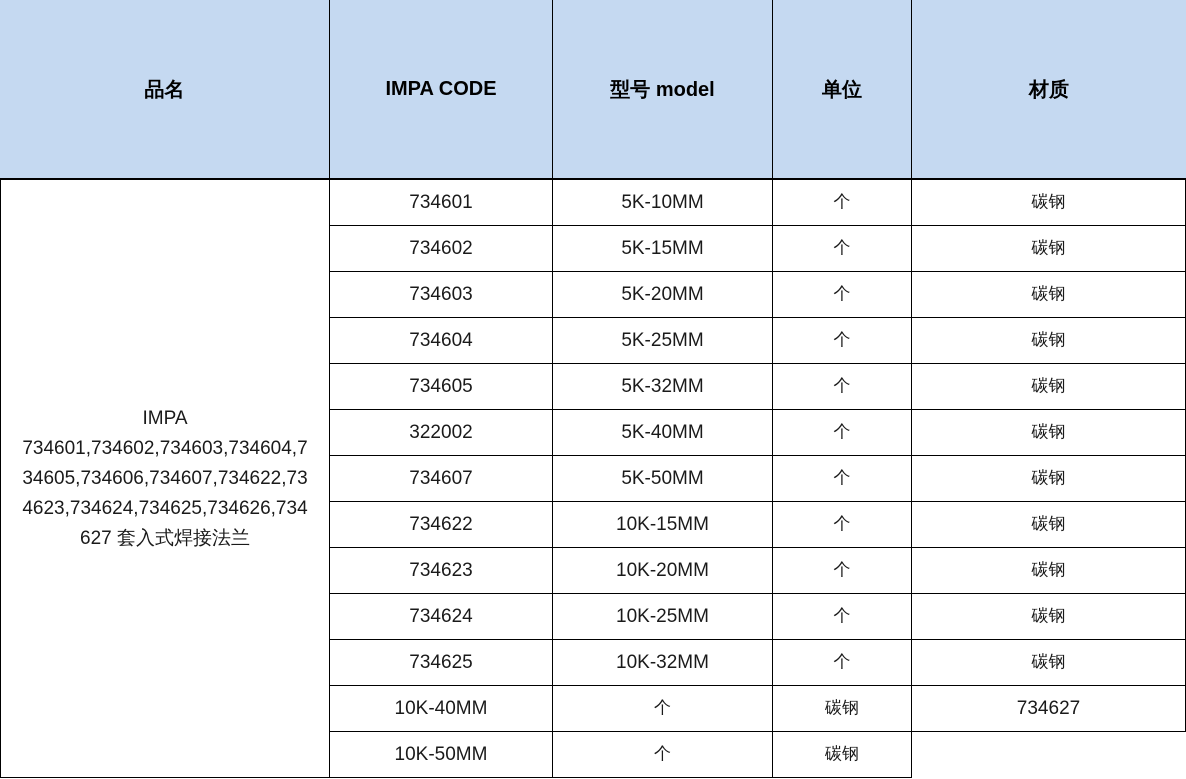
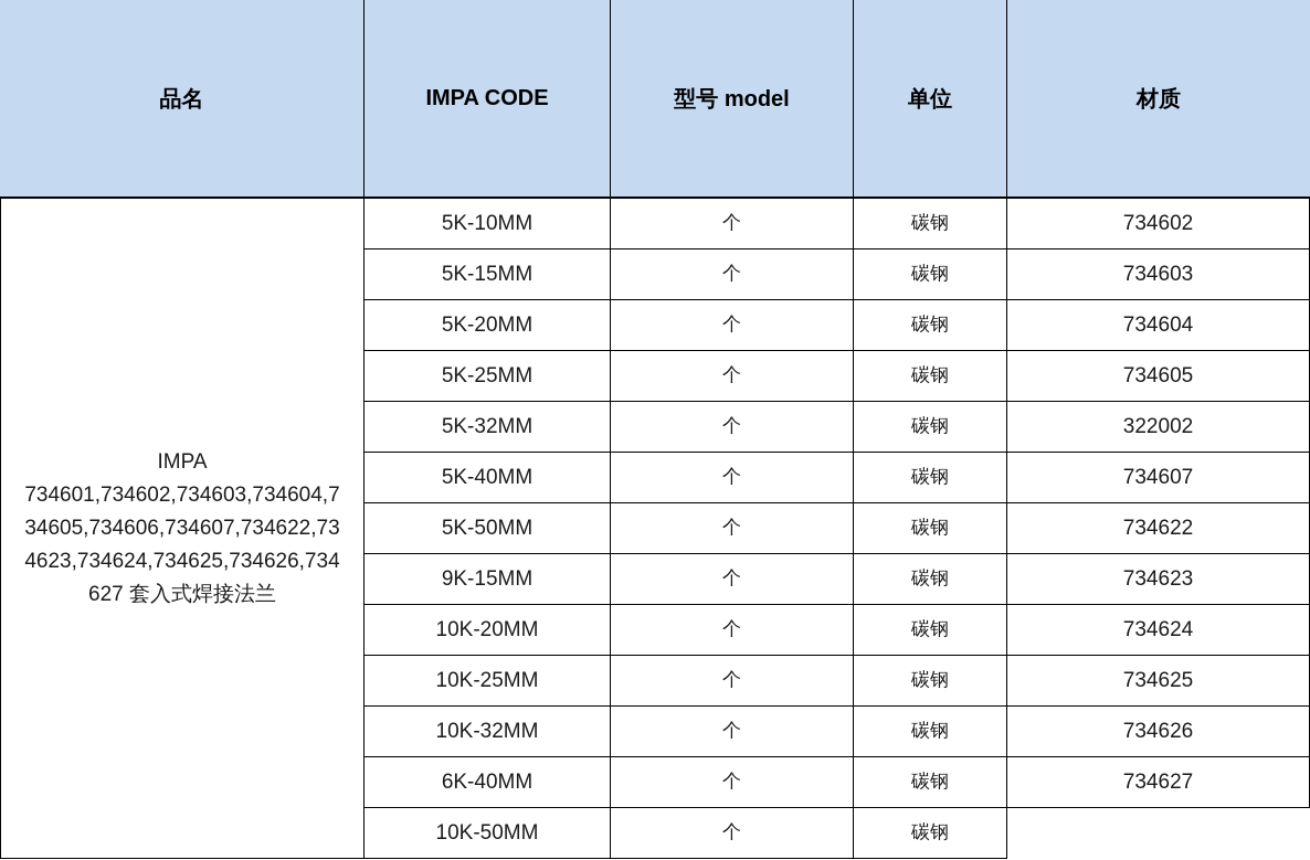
  品名
  IMPA CODE
  型号 model
  单位
  材质
  IMPA
  734601,734602,734603,734604,7
  34605,734606,734607,734622,73
  4623,734624,734625,734626,734
  627 套入式焊接法兰
- 734601
  5K-10MM
  个
  碳钢
  734602
  5K-15MM
  个
  碳钢
  734603
  5K-20MM
  个
  碳钢
  734604
  5K-25MM
  个
  碳钢
  734605
  5K-32MM
  个
  碳钢
  322002
  5K-40MM
  个
  碳钢
  734607
  5K-50MM
  个
  碳钢
  734622
- 10K-15MM
+ 9K-15MM
  个
  碳钢
  734623
  10K-20MM
  个
  碳钢
  734624
  10K-25MM
  个
  碳钢
  734625
  10K-32MM
  个
  碳钢
+ 734626
- 10K-40MM
+ 6K-40MM
  个
  碳钢
  734627
  10K-50MM
  个
  碳钢
